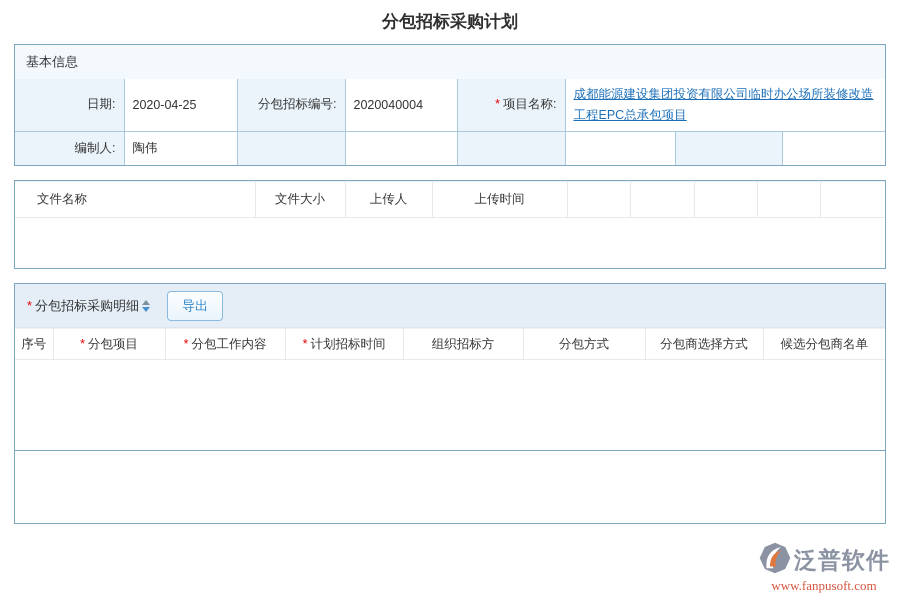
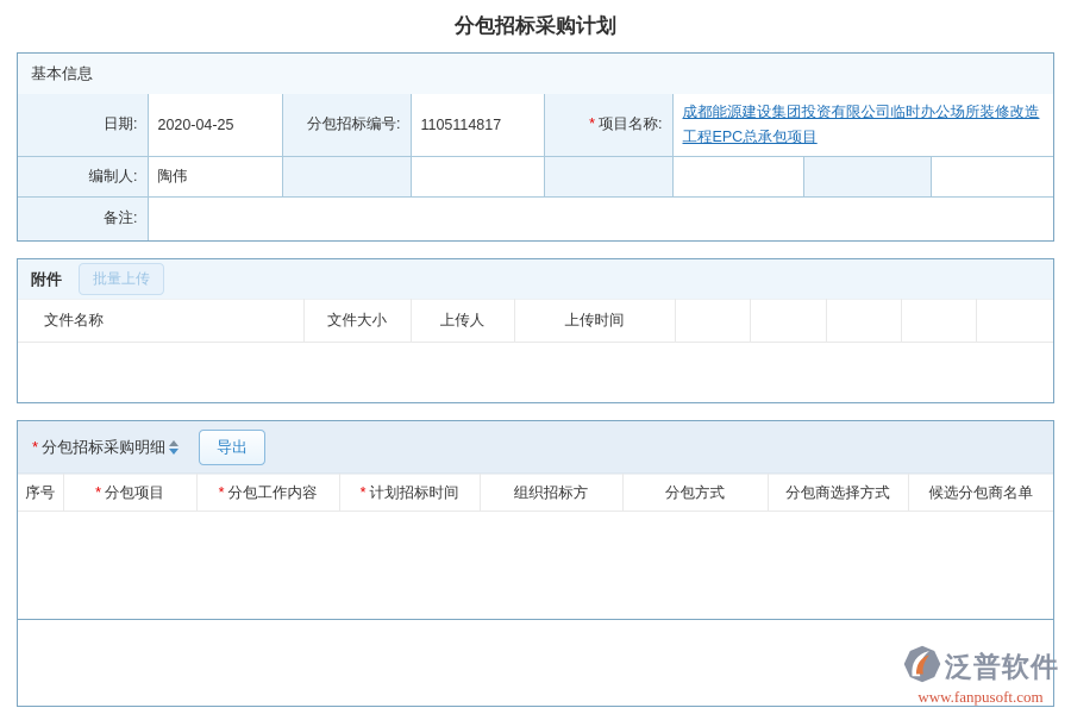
  分包招标采购计划
  基本信息
- 日期:	2020-04-25	分包招标编号:	2020040004	* 项目名称:	成都能源建设集团投资有限公司临时办公场所装修改造工程EPC总承包项目
+ 日期:	2020-04-25	分包招标编号:	1105114817	* 项目名称:	成都能源建设集团投资有限公司临时办公场所装修改造工程EPC总承包项目
  编制人:	陶伟
+ 备注:
+ 附件
+ 批量上传
  文件名称	文件大小	上传人	上传时间
  *
  分包招标采购明细
  导出
  序号	* 分包项目	* 分包工作内容	* 计划招标时间	组织招标方	分包方式	分包商选择方式	候选分包商名单
  泛普软件
  www.fanpusoft.com
